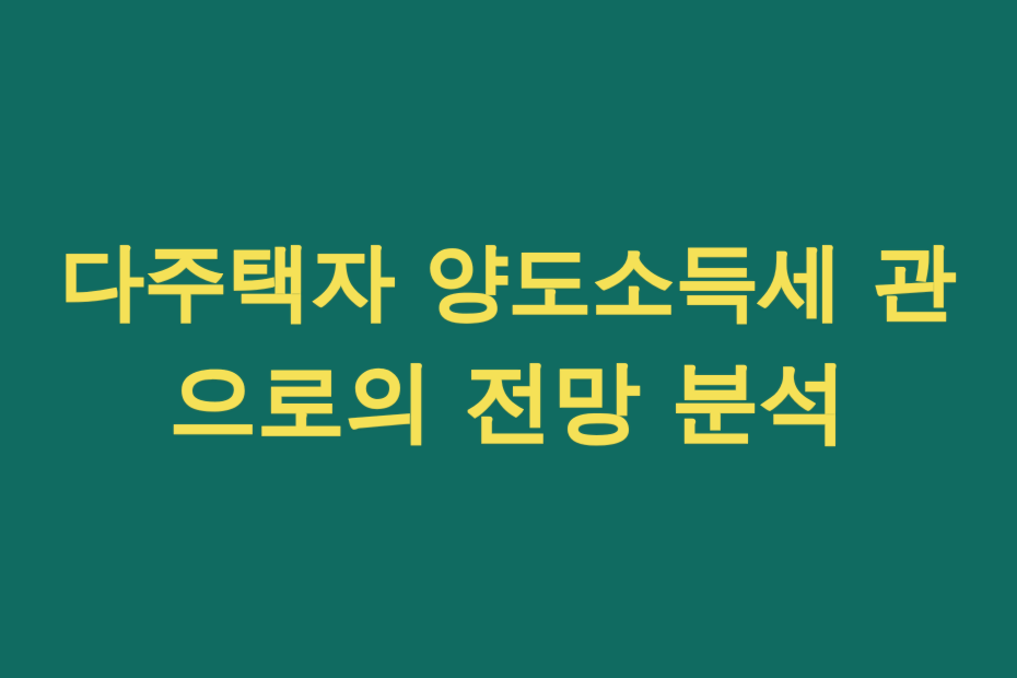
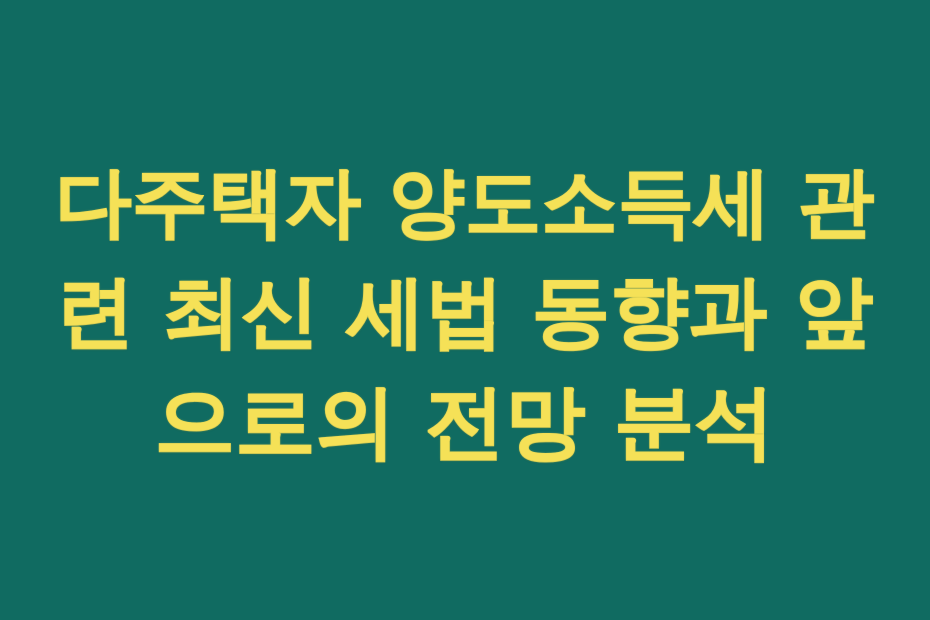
  다주택자 양도소득세 관
+ 련 최신 세법 동향과 앞
  으로의 전망 분석
